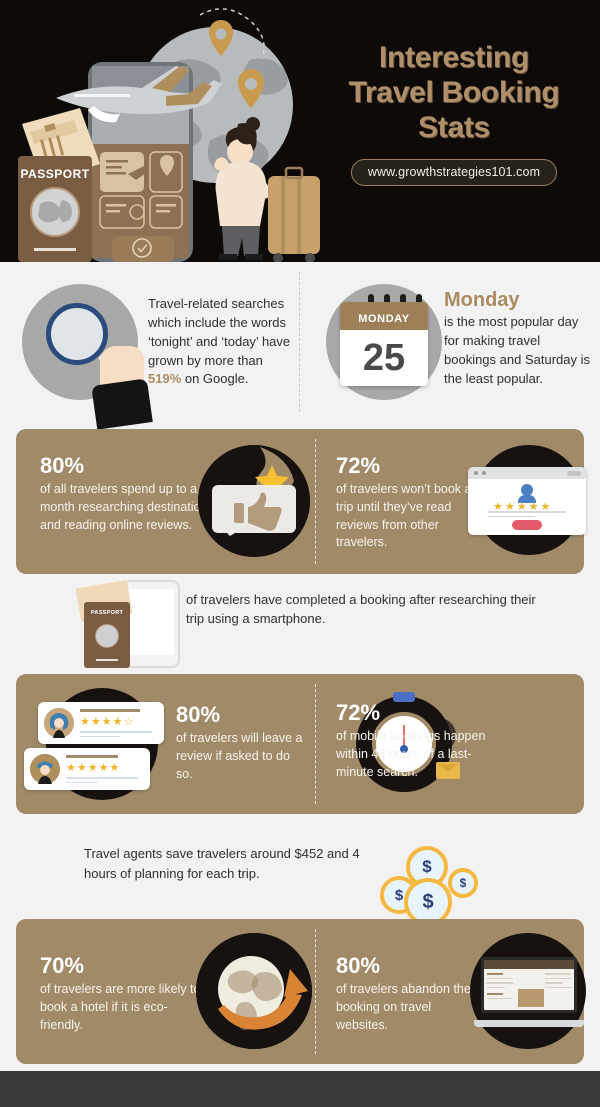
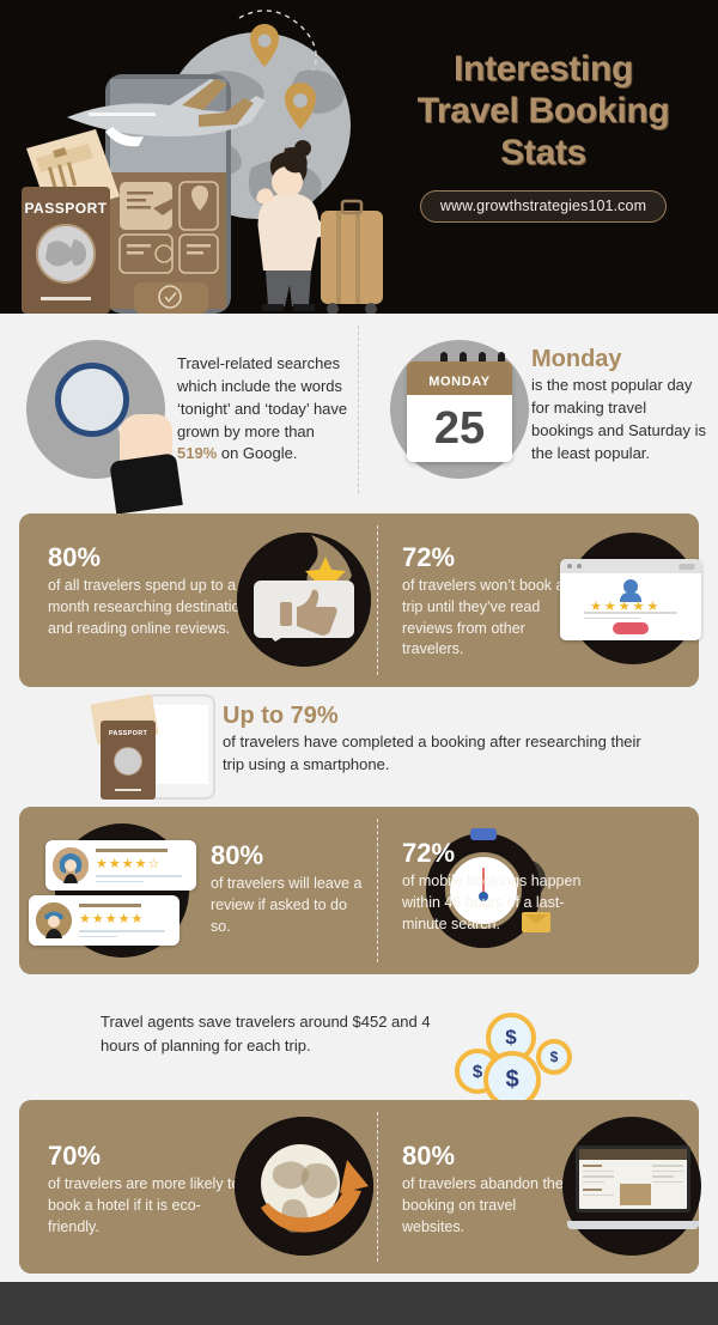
  PASSPORT
  Interesting
  Travel Booking
  Stats
  www.growthstrategies101.com
  Travel-related searches which include the words ‘tonight’ and ‘today’ have grown by more than 519% on Google.
  MONDAY
  25
  Monday
  is the most popular day for making travel bookings and Saturday is the least popular.
  80%
  of all travelers spend up to a month researching destinatio and reading online reviews.
  72%
  of travelers won’t book trip until they’ve read reviews from other travelers.
  ★★★★★
+ Up to 79%
  of travelers have completed a booking after researching their trip using a smartphone.
  ★★★★☆
  ★★★★★
  80%
  of travelers will leave a review if asked to do so.
  72%
  of mobile bookings happen within 48 hours of a last-minute search.
  Travel agents save travelers around $452 and 4 hours of planning for each trip.
  $
  $
  $
  $
  70%
  of travelers are more likely t book a hotel if it is eco-friendly.
  80%
  of travelers abandon the booking on travel websites.
